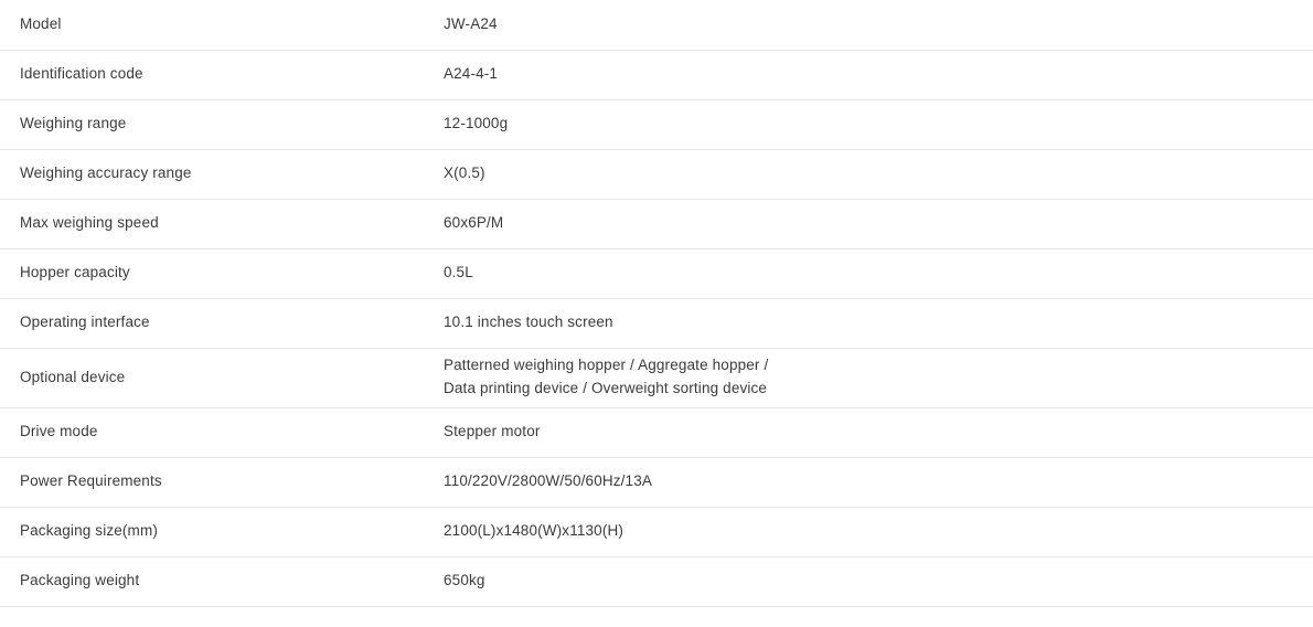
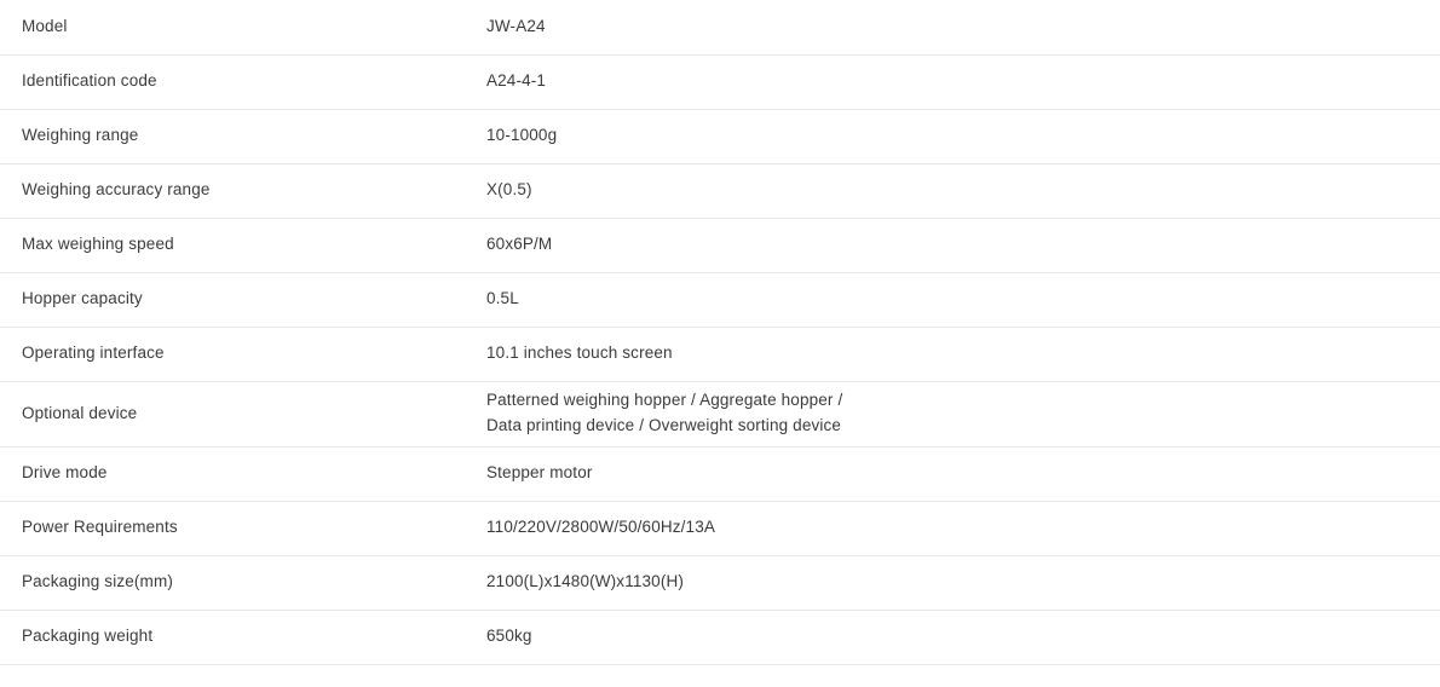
  Model	JW-A24
  Identification code	A24-4-1
- Weighing range	12-1000g
+ Weighing range	10-1000g
  Weighing accuracy range	X(0.5)
  Max weighing speed	60x6P/M
  Hopper capacity	0.5L
  Operating interface	10.1 inches touch screen
  Optional device	Patterned weighing hopper / Aggregate hopper / Data printing device / Overweight sorting device
  Drive mode	Stepper motor
  Power Requirements	110/220V/2800W/50/60Hz/13A
  Packaging size(mm)	2100(L)x1480(W)x1130(H)
  Packaging weight	650kg
